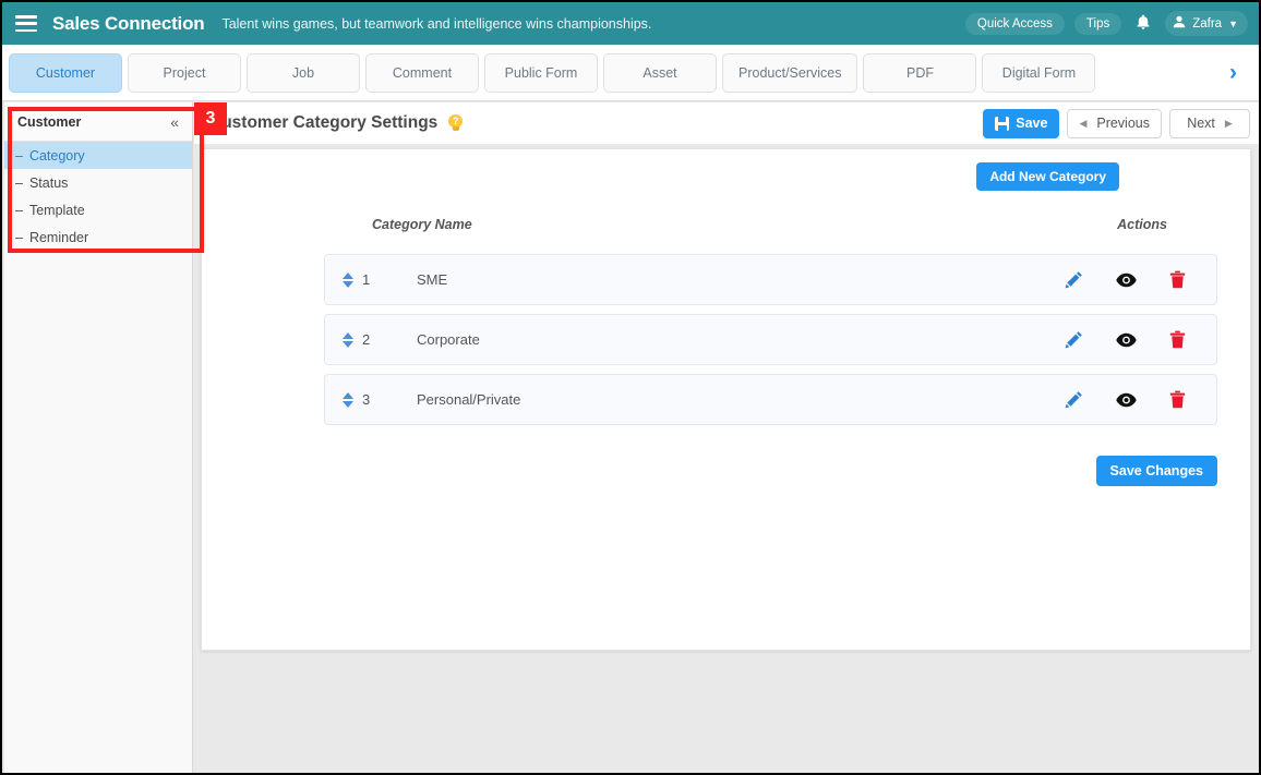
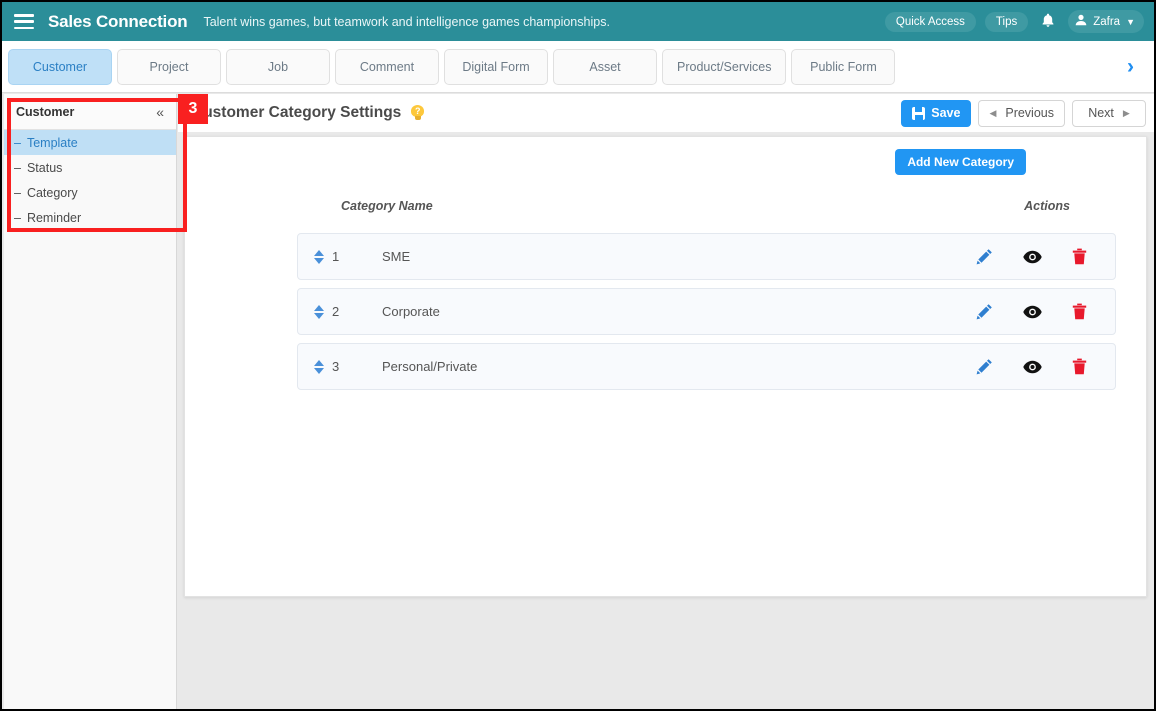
  Sales Connection
- Talent wins games, but teamwork and intelligence wins championships.
+ Talent wins games, but teamwork and intelligence games championships.
  Quick Access
  Tips
  Zafra
  ▼
  Customer
  Project
  Job
  Comment
- Public Form
+ Digital Form
  Asset
  Product/Services
- PDF
- Digital Form
+ Public Form
  ›
  Customer
  «
  –
- Category
+ Template
  –
  Status
  –
- Template
+ Category
  –
  Reminder
  stomer Category Settings
  ?
  Save
  ◀
  Previous
  Next
  ▶
  Add New Category
  Category Name
  Actions
  1
  SME
  2
  Corporate
  3
  Personal/Private
- Save Changes
  3
